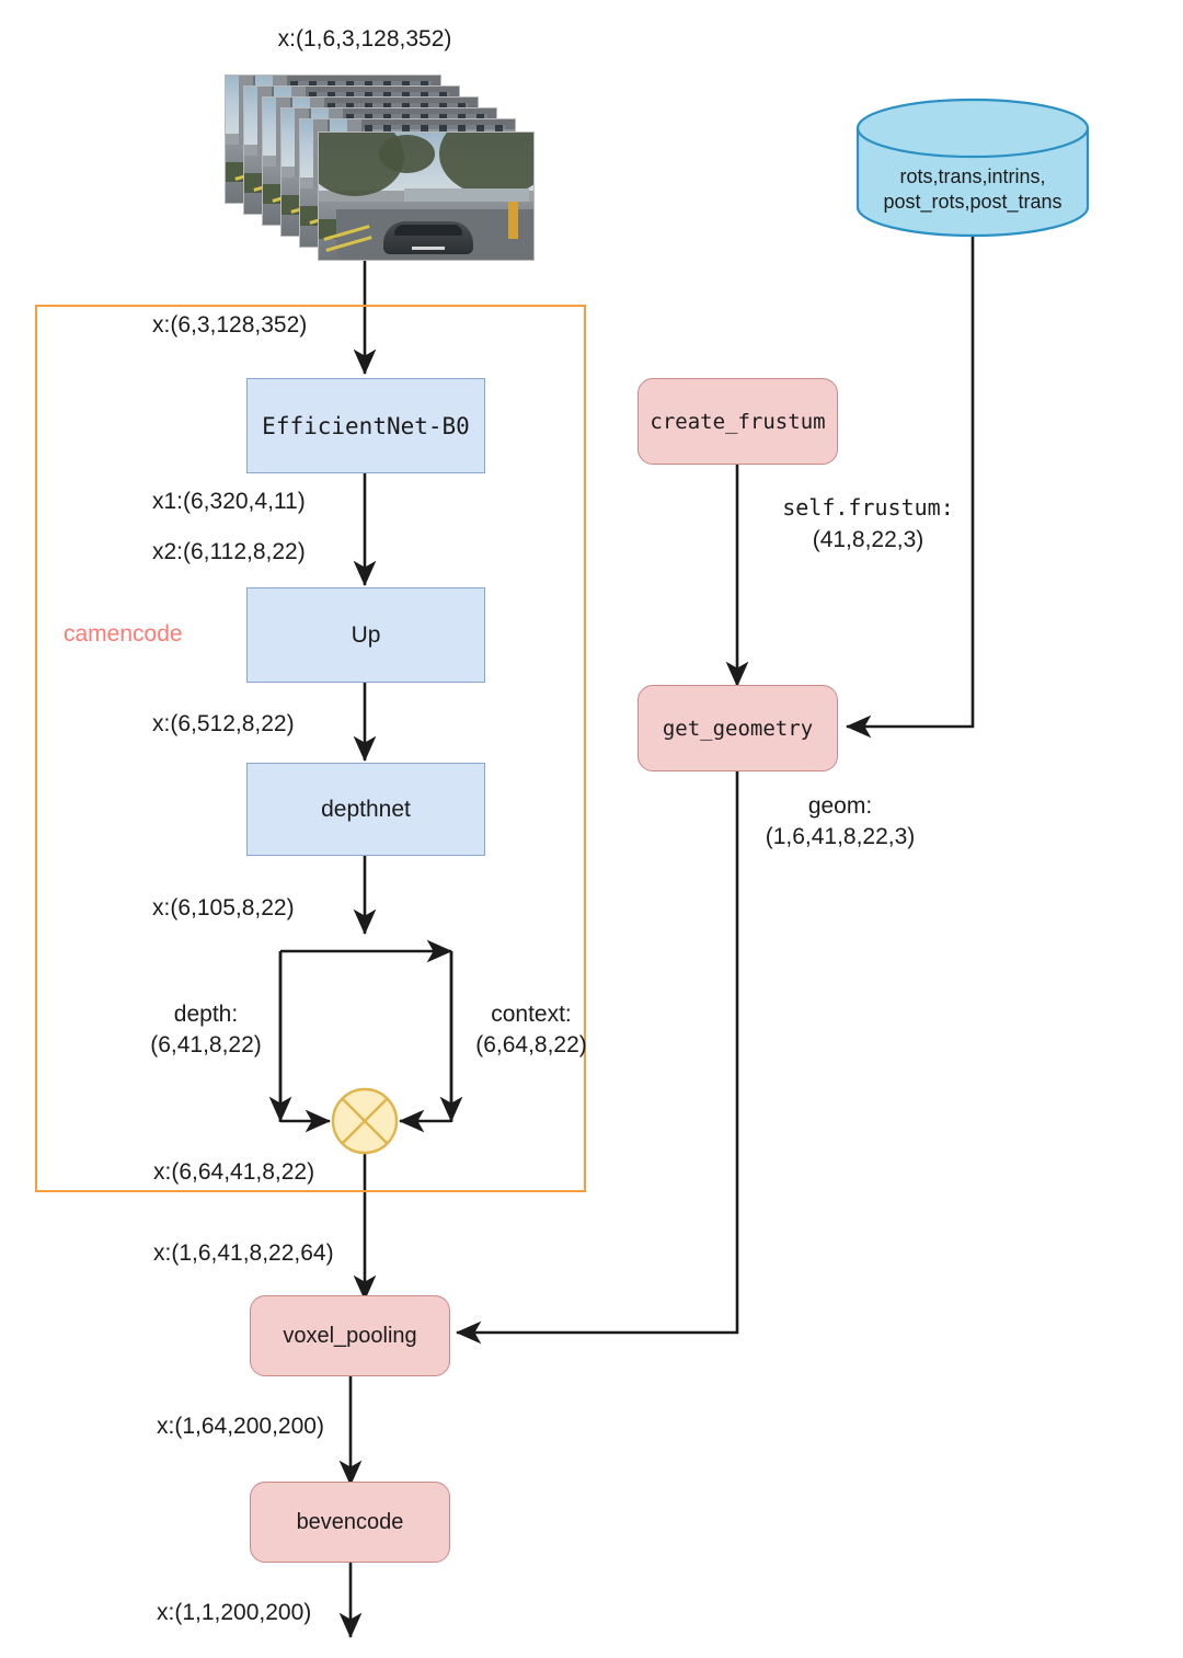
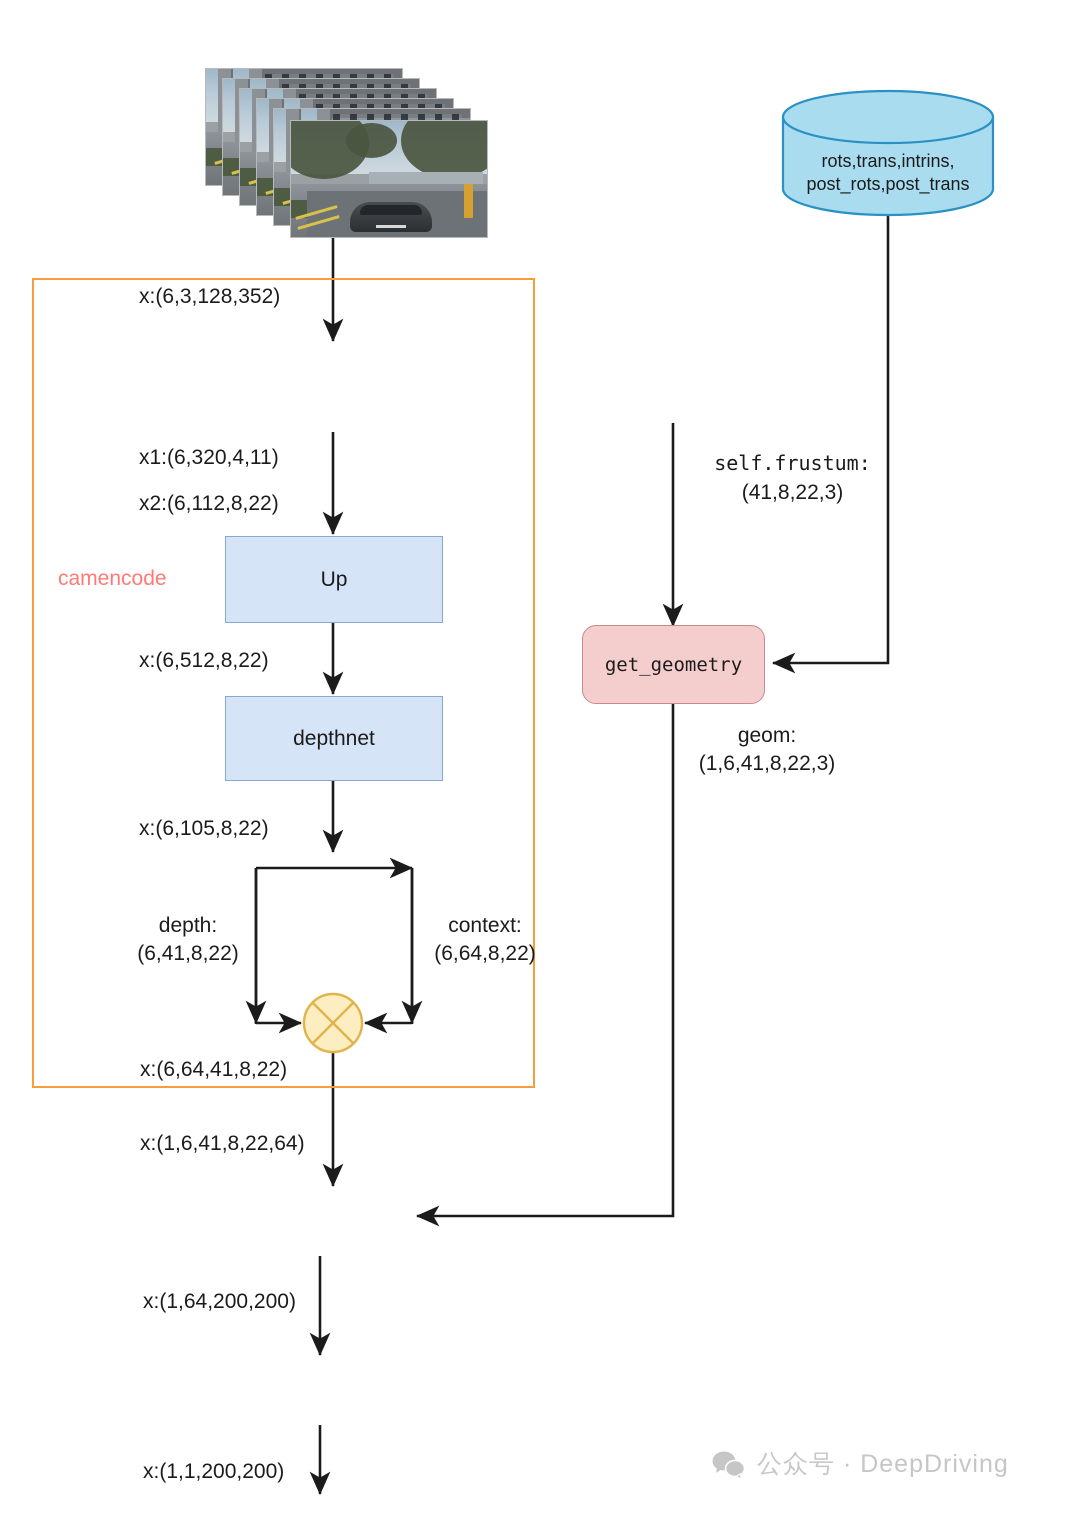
  camencode
- EfficientNet-B0
  Up
  depthnet
- voxel_pooling
- bevencode
- create_frustum
  get_geometry
  rots,trans,intrins,
  post_rots,post_trans
- x:(1,6,3,128,352)
  x:(6,3,128,352)
  x1:(6,320,4,11)
  x2:(6,112,8,22)
  x:(6,512,8,22)
  x:(6,105,8,22)
  depth:
  (6,41,8,22)
  context:
  (6,64,8,22)
  x:(6,64,41,8,22)
  x:(1,6,41,8,22,64)
  x:(1,64,200,200)
  x:(1,1,200,200)
  self.frustum:
  (41,8,22,3)
  geom:
  (1,6,41,8,22,3)
+ 公众号 · DeepDriving
